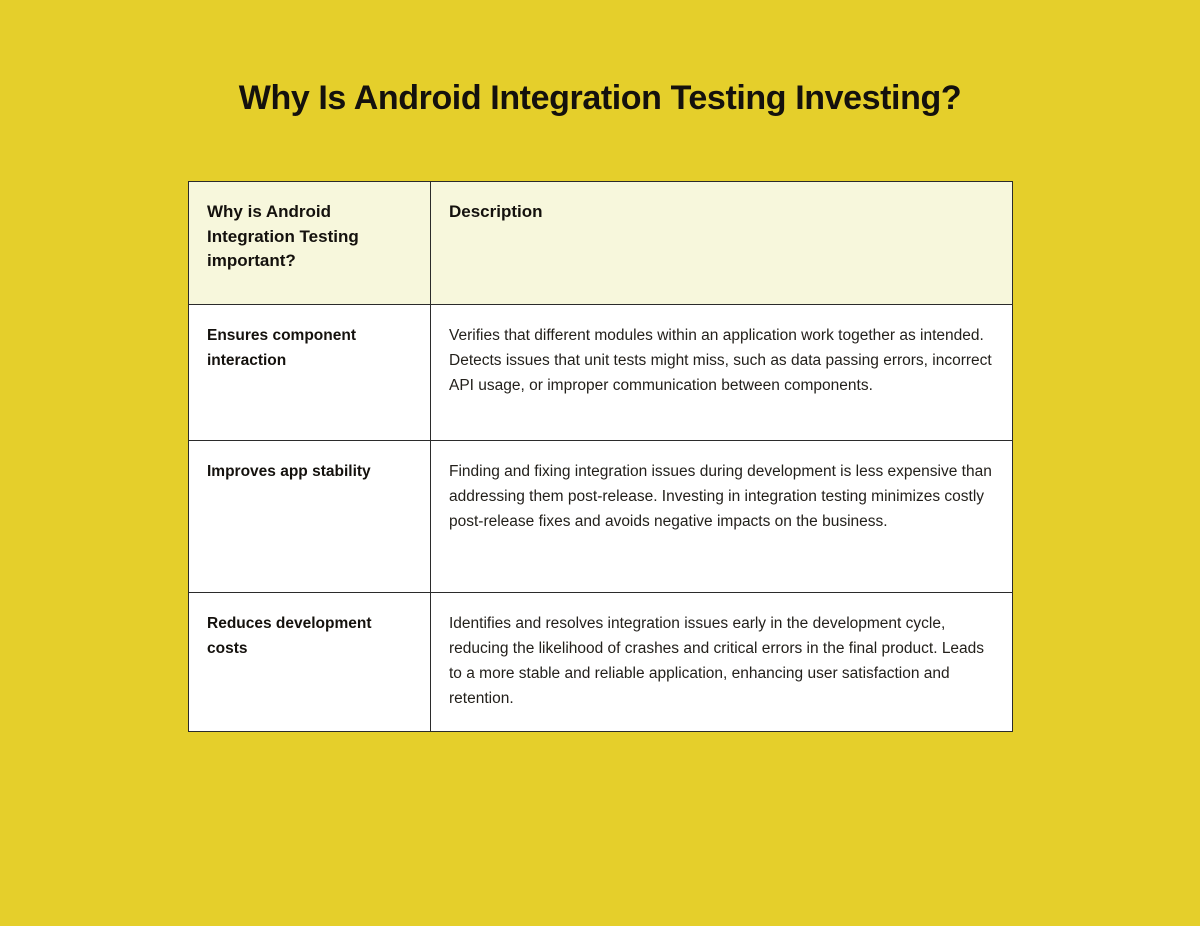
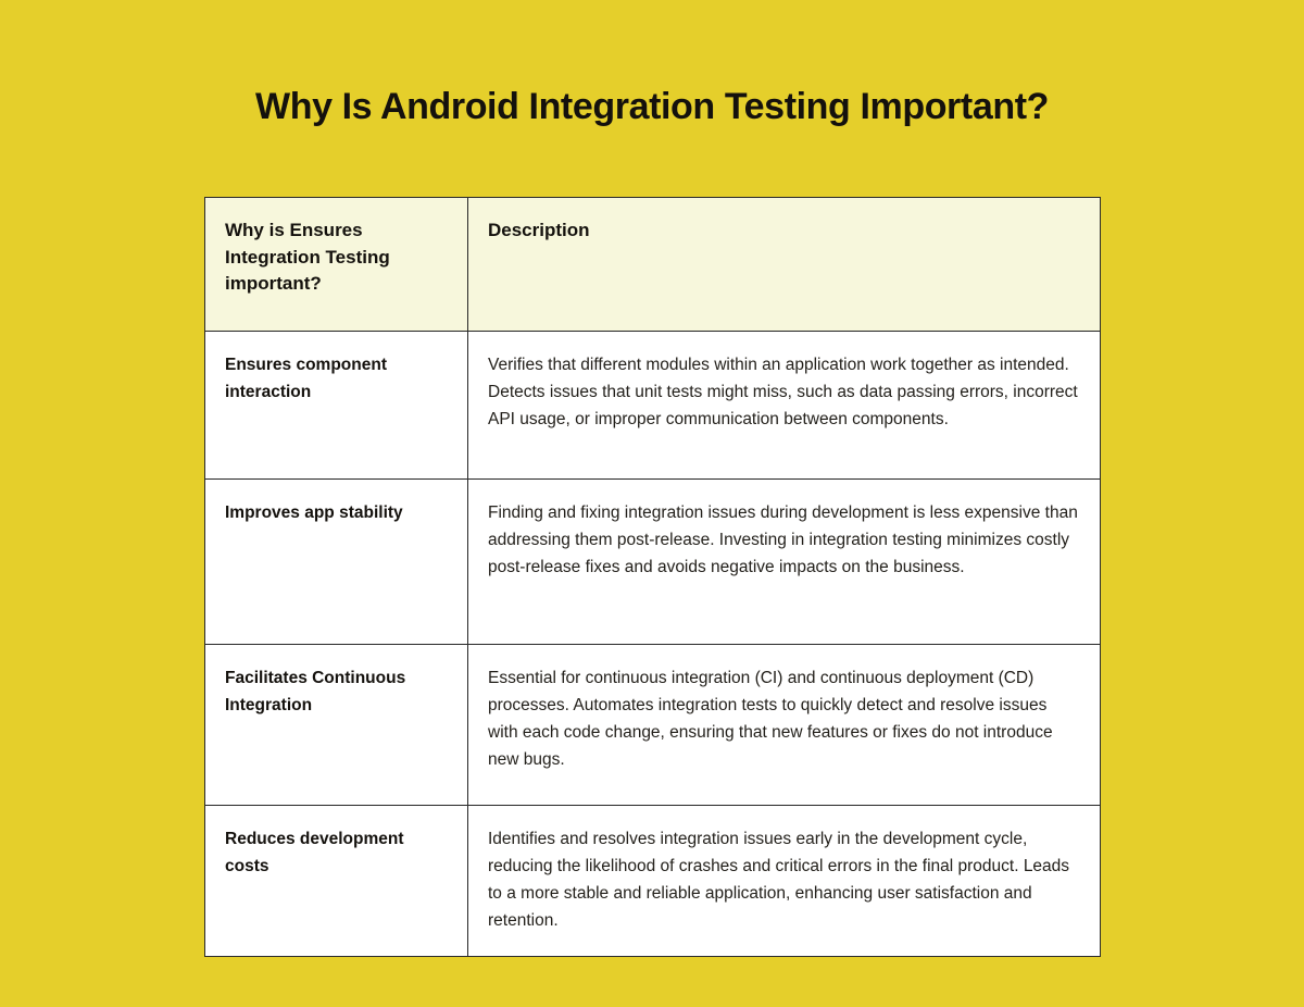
- Why Is Android Integration Testing Investing?
+ Why Is Android Integration Testing Important?
- Why is Android Integration Testing important?	Description
+ Why is Ensures Integration Testing important?	Description
  Ensures component interaction	Verifies that different modules within an application work together as intended. Detects issues that unit tests might miss, such as data passing errors, incorrect API usage, or improper communication between components.
  Improves app stability	Finding and fixing integration issues during development is less expensive than addressing them post-release. Investing in integration testing minimizes costly post-release fixes and avoids negative impacts on the business.
+ Facilitates Continuous Integration	Essential for continuous integration (CI) and continuous deployment (CD) processes. Automates integration tests to quickly detect and resolve issues with each code change, ensuring that new features or fixes do not introduce new bugs.
  Reduces development costs	Identifies and resolves integration issues early in the development cycle, reducing the likelihood of crashes and critical errors in the final product. Leads to a more stable and reliable application, enhancing user satisfaction and retention.
